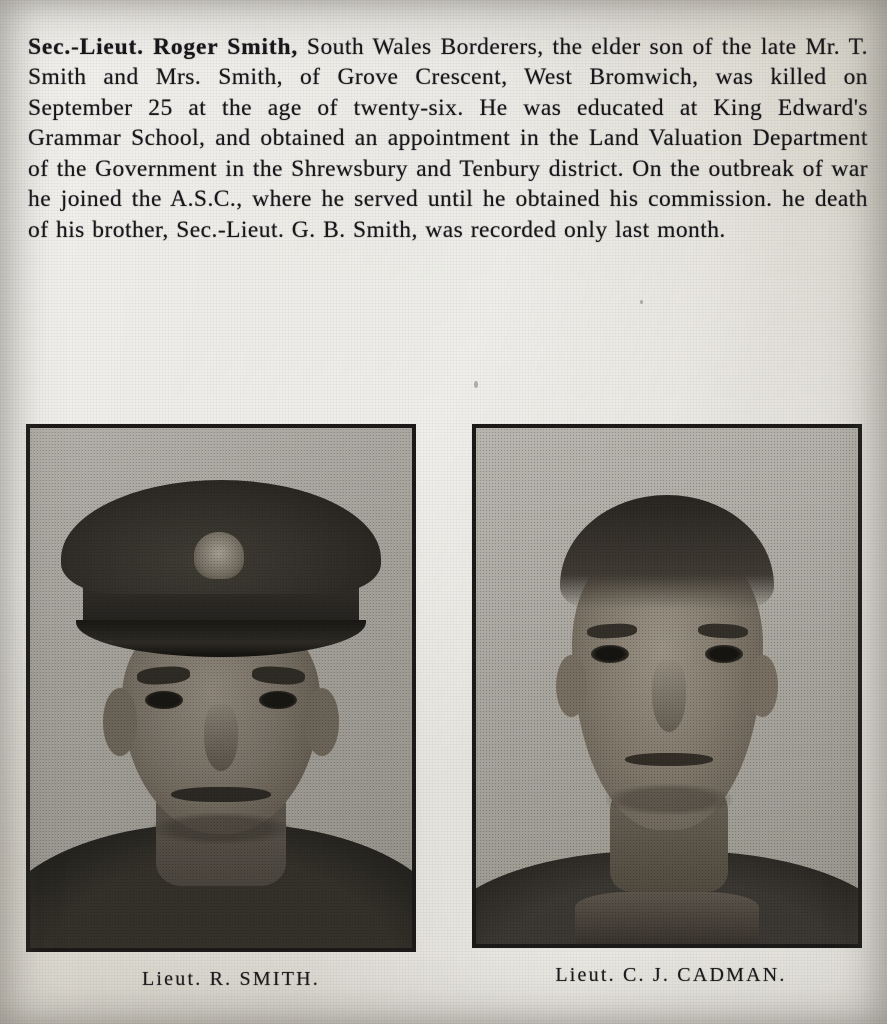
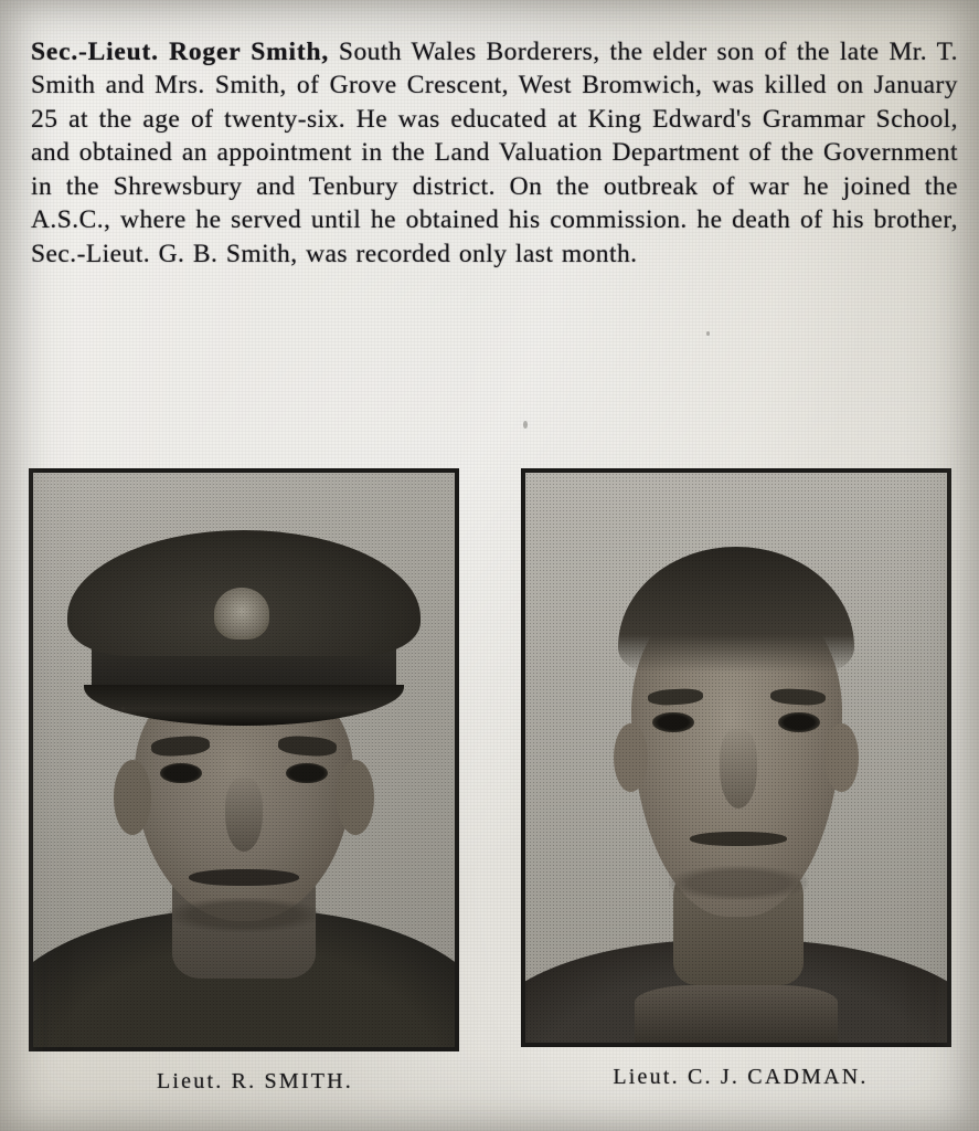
- Sec.-Lieut. Roger Smith, South Wales Borderers, the elder son of the late Mr. T. Smith and Mrs. Smith, of Grove Crescent, West Bromwich, was killed on September 25 at the age of twenty-six. He was educated at King Edward's Grammar School, and obtained an appointment in the Land Valuation Department of the Government in the Shrewsbury and Tenbury district. On the outbreak of war he joined the A.S.C., where he served until he obtained his commission. he death of his brother, Sec.-Lieut. G. B. Smith, was recorded only last month.
+ Sec.-Lieut. Roger Smith, South Wales Borderers, the elder son of the late Mr. T. Smith and Mrs. Smith, of Grove Crescent, West Bromwich, was killed on January 25 at the age of twenty-six. He was educated at King Edward's Grammar School, and obtained an appointment in the Land Valuation Department of the Government in the Shrewsbury and Tenbury district. On the outbreak of war he joined the A.S.C., where he served until he obtained his commission. he death of his brother, Sec.-Lieut. G. B. Smith, was recorded only last month.
  Lieut. R. SMITH.
  Lieut. C. J. CADMAN.
